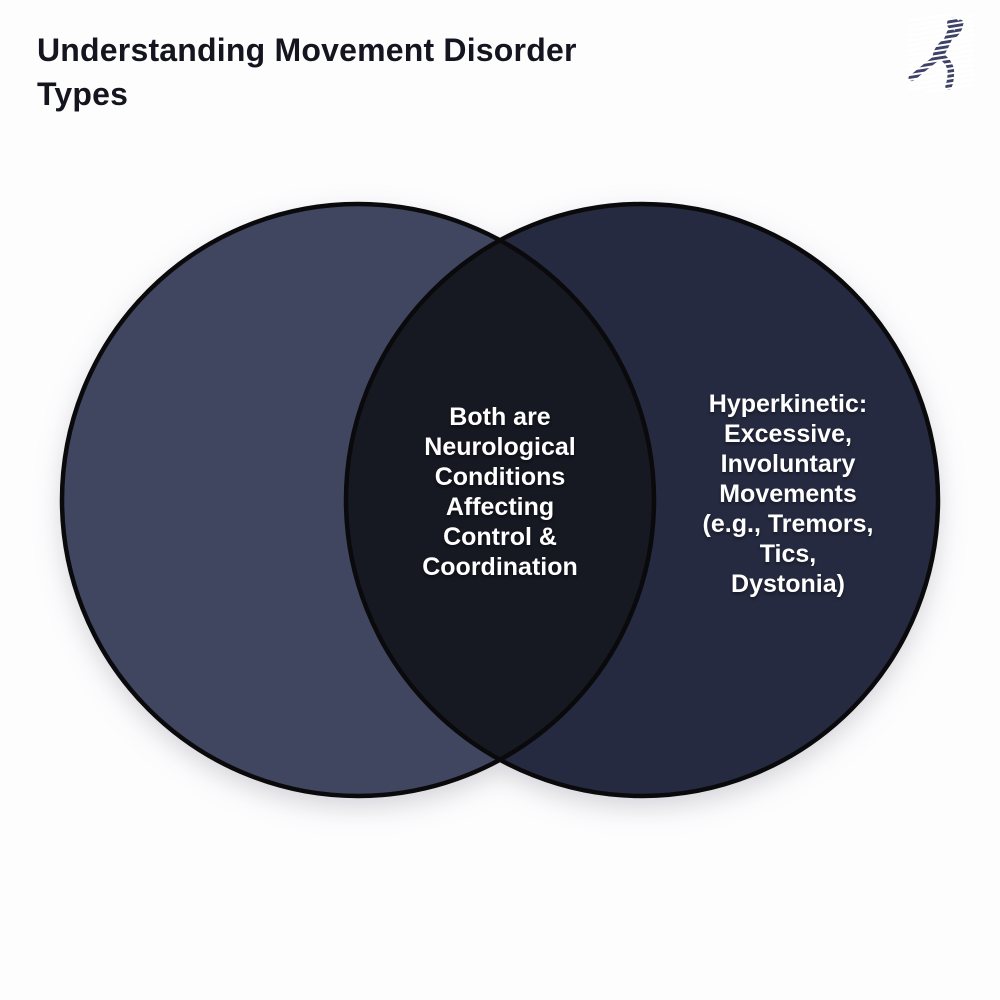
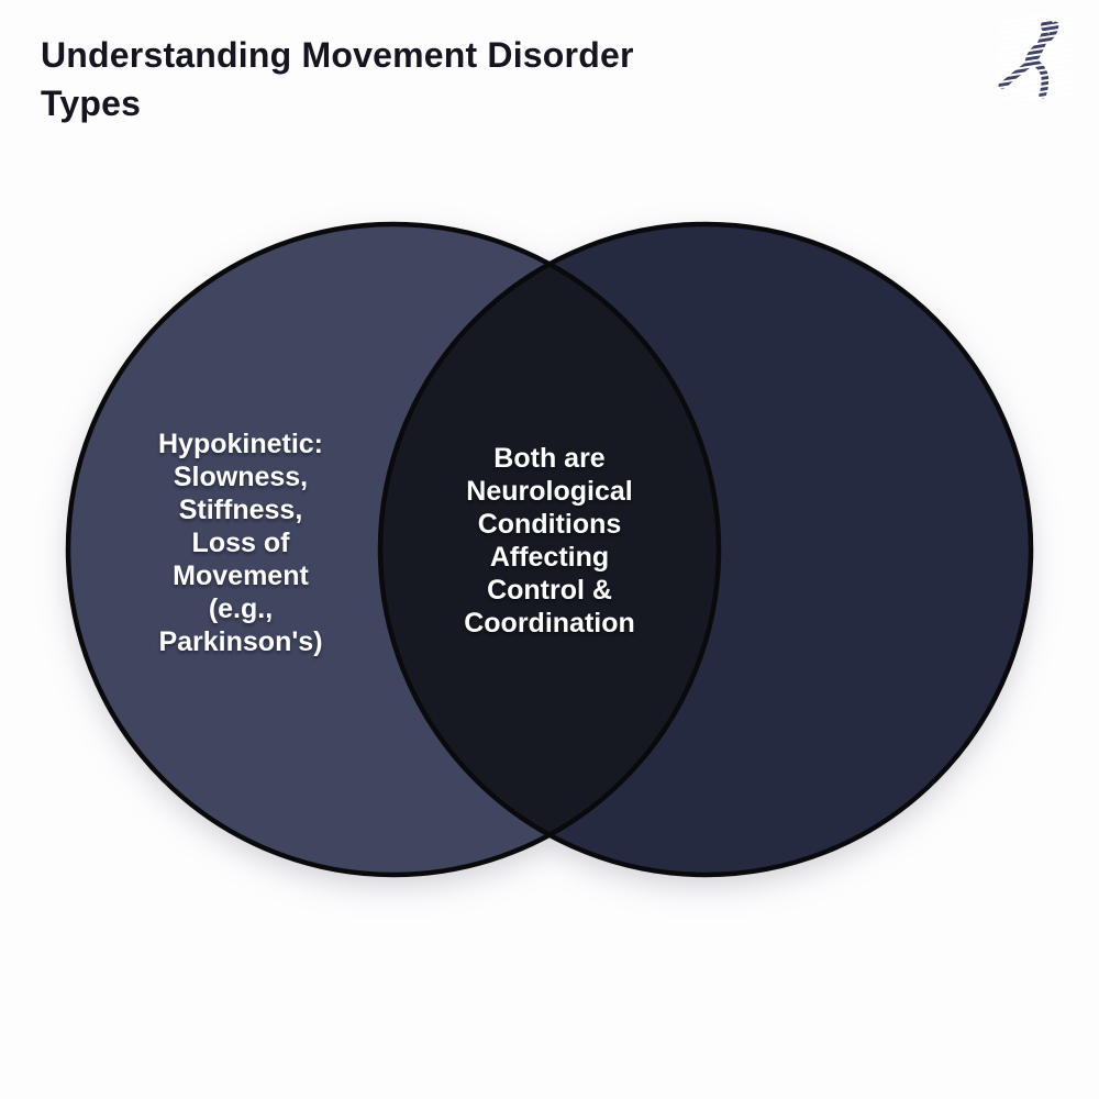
  Understanding Movement Disorder
  Types
+ Hypokinetic:
+ Slowness,
+ Stiffness,
+ Loss of
+ Movement
+ (e.g.,
+ Parkinson's)
  Both are
  Neurological
  Conditions
  Affecting
  Control &
  Coordination
- Hyperkinetic:
- Excessive,
- Involuntary
- Movements
- (e.g., Tremors,
- Tics,
- Dystonia)
